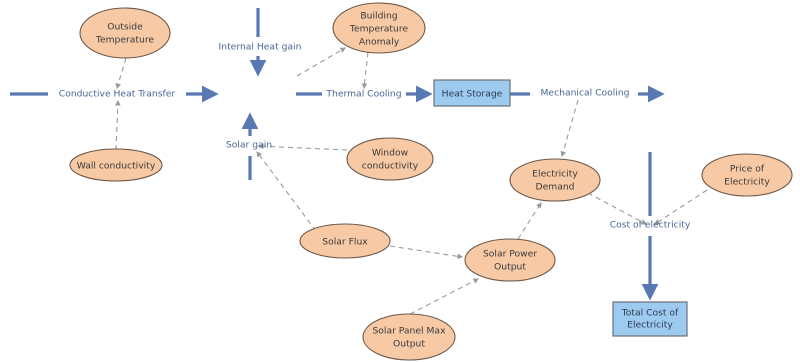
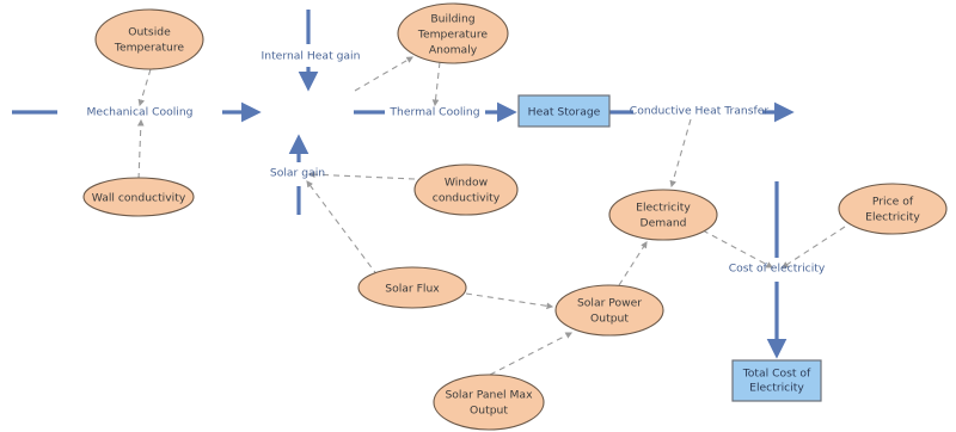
  Heat Storage
  Total Cost of
  Electricity
  Outside
  Temperature
  Building
  Temperature
  Anomaly
  Wall conductivity
  Window
  conductivity
  Electricity
  Demand
  Price of
  Electricity
  Solar Flux
  Solar Power
  Output
  Solar Panel Max
  Output
- Conductive Heat Transfer
+ Mechanical Cooling
  Internal Heat gain
  Thermal Cooling
- Mechanical Cooling
+ Conductive Heat Transfer
  Solar gain
  Cost of electricity
